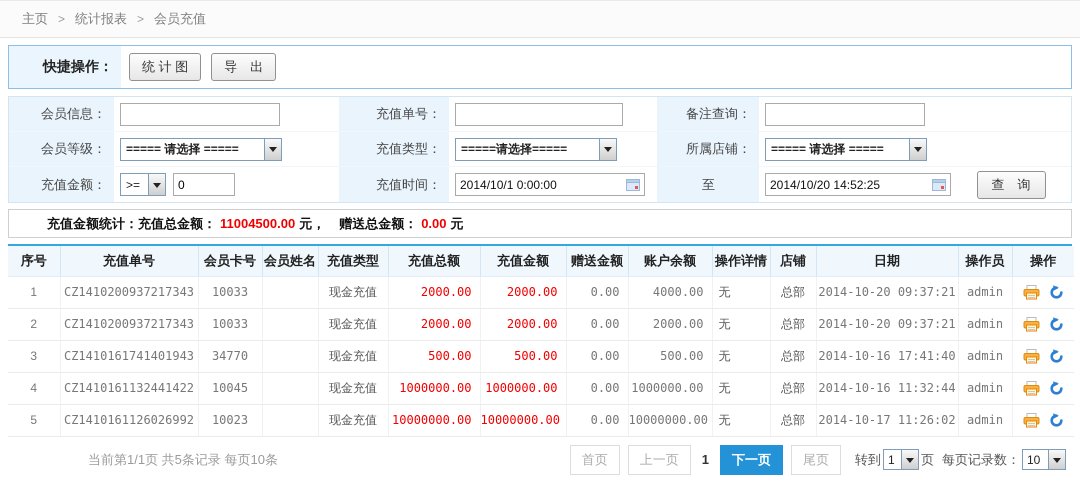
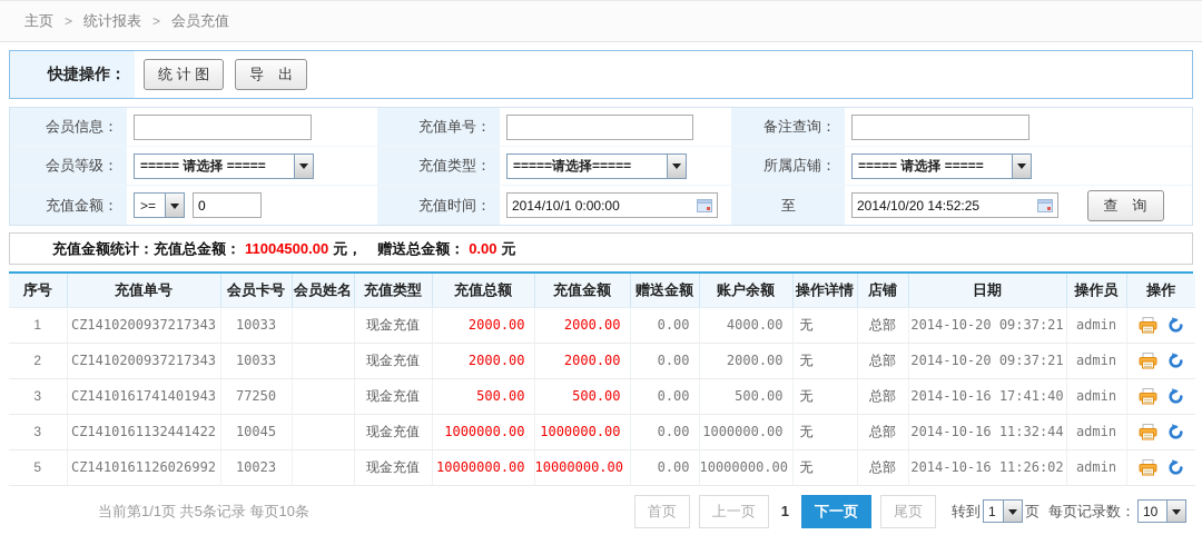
  主页
  >
  统计报表
  >
  会员充值
  快捷操作：
  统 计 图
  导 出
  会员信息：
  充值单号：
  备注查询：
  会员等级：
  ===== 请选择 =====
  充值类型：
  =====请选择=====
  所属店铺：
  ===== 请选择 =====
  充值金额：
  >=
  0
  充值时间：
  2014/10/1 0:00:00
  至
  2014/10/20 14:52:25
  查 询
  充值金额统计：充值总金额：
  11004500.00
  元，
  赠送总金额：
  0.00
  元
  序号	充值单号	会员卡号	会员姓名	充值类型	充值总额	充值金额	赠送金额	账户余额	操作详情	店铺	日期	操作员	操作
  1	CZ1410200937217343	10033		现金充值	2000.00	2000.00	0.00	4000.00	无	总部	2014-10-20 09:37:21	admin
  2	CZ1410200937217343	10033		现金充值	2000.00	2000.00	0.00	2000.00	无	总部	2014-10-20 09:37:21	admin
- 3	CZ1410161741401943	34770		现金充值	500.00	500.00	0.00	500.00	无	总部	2014-10-16 17:41:40	admin
+ 3	CZ1410161741401943	77250		现金充值	500.00	500.00	0.00	500.00	无	总部	2014-10-16 17:41:40	admin
- 4	CZ1410161132441422	10045		现金充值	1000000.00	1000000.00	0.00	1000000.00	无	总部	2014-10-16 11:32:44	admin
+ 3	CZ1410161132441422	10045		现金充值	1000000.00	1000000.00	0.00	1000000.00	无	总部	2014-10-16 11:32:44	admin
- 5	CZ1410161126026992	10023		现金充值	10000000.00	10000000.00	0.00	10000000.00	无	总部	2014-10-17 11:26:02	admin
+ 5	CZ1410161126026992	10023		现金充值	10000000.00	10000000.00	0.00	10000000.00	无	总部	2014-10-16 11:26:02	admin
  当前第1/1页 共5条记录 每页10条
  首页
  上一页
  1
  下一页
  尾页
  转到
  1
  页
  每页记录数：
  10
